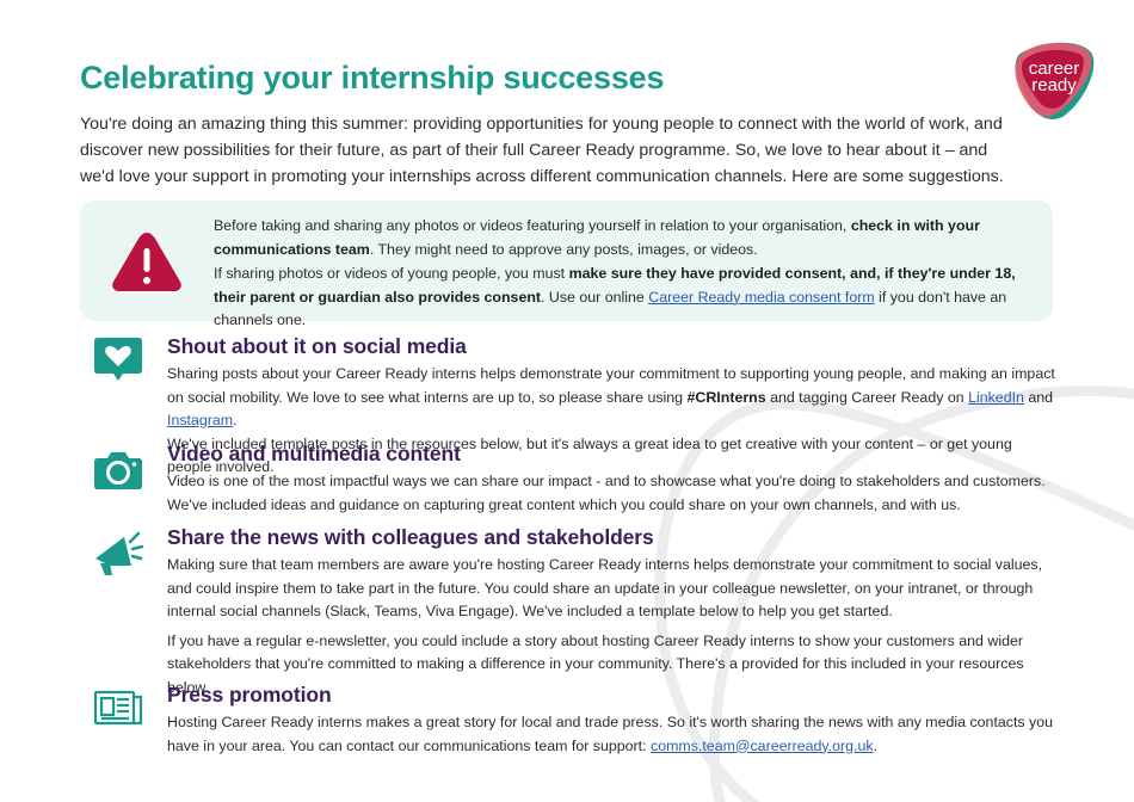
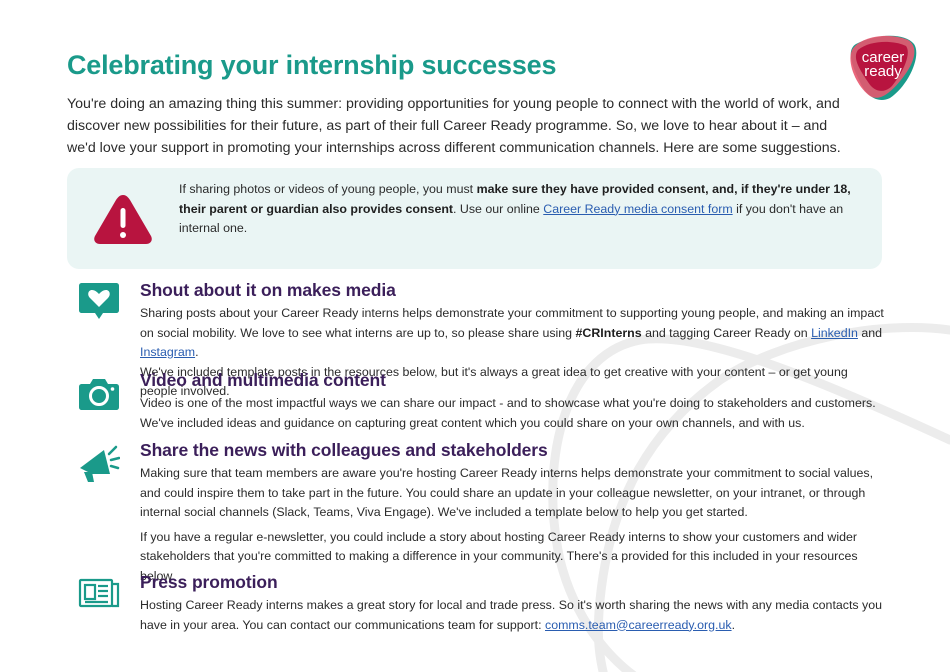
  Celebrating your internship successes
  career
  ready
  You're doing an amazing thing this summer: providing opportunities for young people to connect with the world of work, and discover new possibilities for their future, as part of their full Career Ready programme. So, we love to hear about it – and we'd love your support in promoting your internships across different communication channels. Here are some suggestions.
- Before taking and sharing any photos or videos featuring yourself in relation to your organisation, check in with your communications team. They might need to approve any posts, images, or videos.
- If sharing photos or videos of young people, you must make sure they have provided consent, and, if they're under 18, their parent or guardian also provides consent. Use our online Career Ready media consent form if you don't have an channels one.
+ If sharing photos or videos of young people, you must make sure they have provided consent, and, if they're under 18, their parent or guardian also provides consent. Use our online Career Ready media consent form if you don't have an internal one.
- Shout about it on social media
+ Shout about it on makes media
  Sharing posts about your Career Ready interns helps demonstrate your commitment to supporting young people, and making an impact on social mobility. We love to see what interns are up to, so please share using #CRInterns and tagging Career Ready on LinkedIn and Instagram.
  We've included template posts in the resources below, but it's always a great idea to get creative with your content – or get young people involved.
  Video and multimedia content
  Video is one of the most impactful ways we can share our impact - and to showcase what you're doing to stakeholders and customers. We've included ideas and guidance on capturing great content which you could share on your own channels, and with us.
  Share the news with colleagues and stakeholders
  Making sure that team members are aware you're hosting Career Ready interns helps demonstrate your commitment to social values, and could inspire them to take part in the future. You could share an update in your colleague newsletter, on your intranet, or through internal social channels (Slack, Teams, Viva Engage). We've included a template below to help you get started.
  If you have a regular e-newsletter, you could include a story about hosting Career Ready interns to show your customers and wider stakeholders that you're committed to making a difference in your community. There's a provided for this included in your resources below.
  Press promotion
  Hosting Career Ready interns makes a great story for local and trade press. So it's worth sharing the news with any media contacts you have in your area. You can contact our communications team for support: comms.team@careerready.org.uk.
